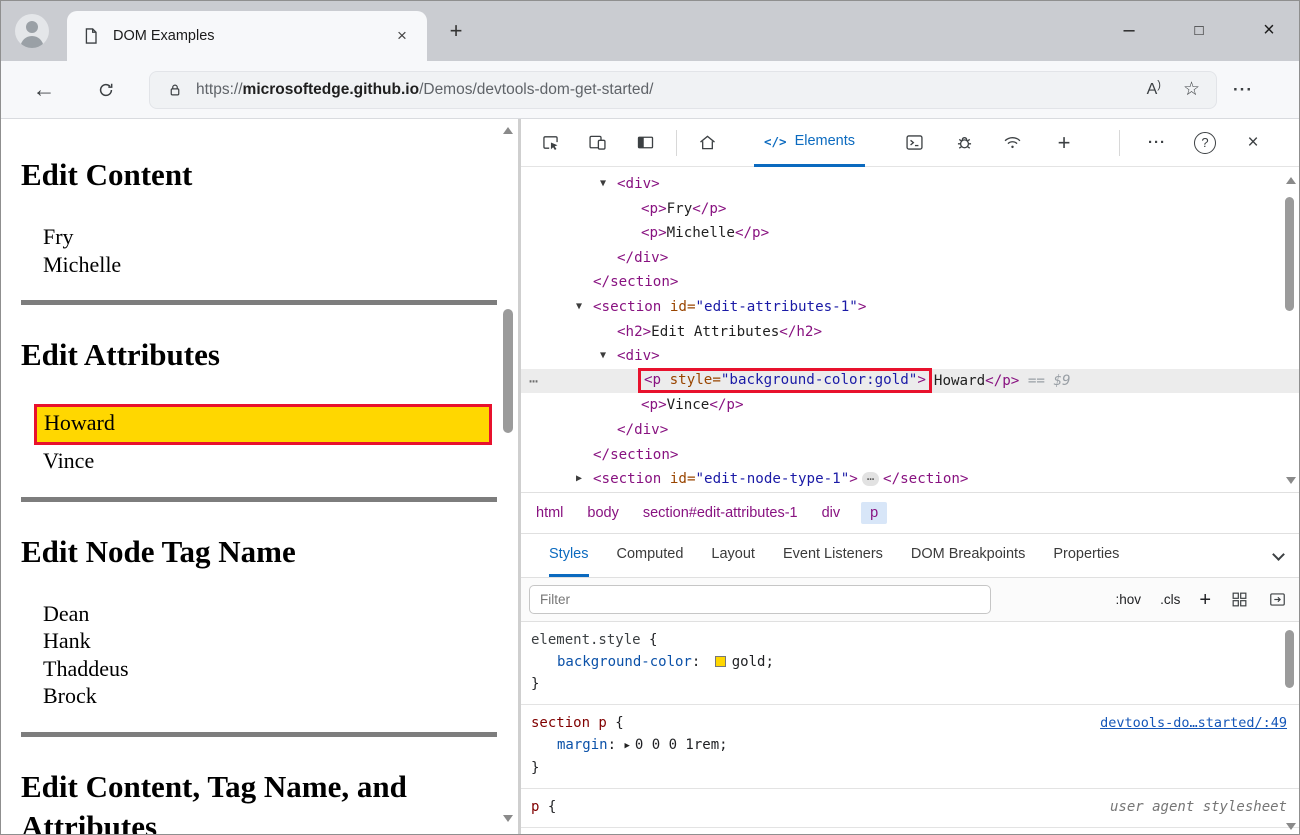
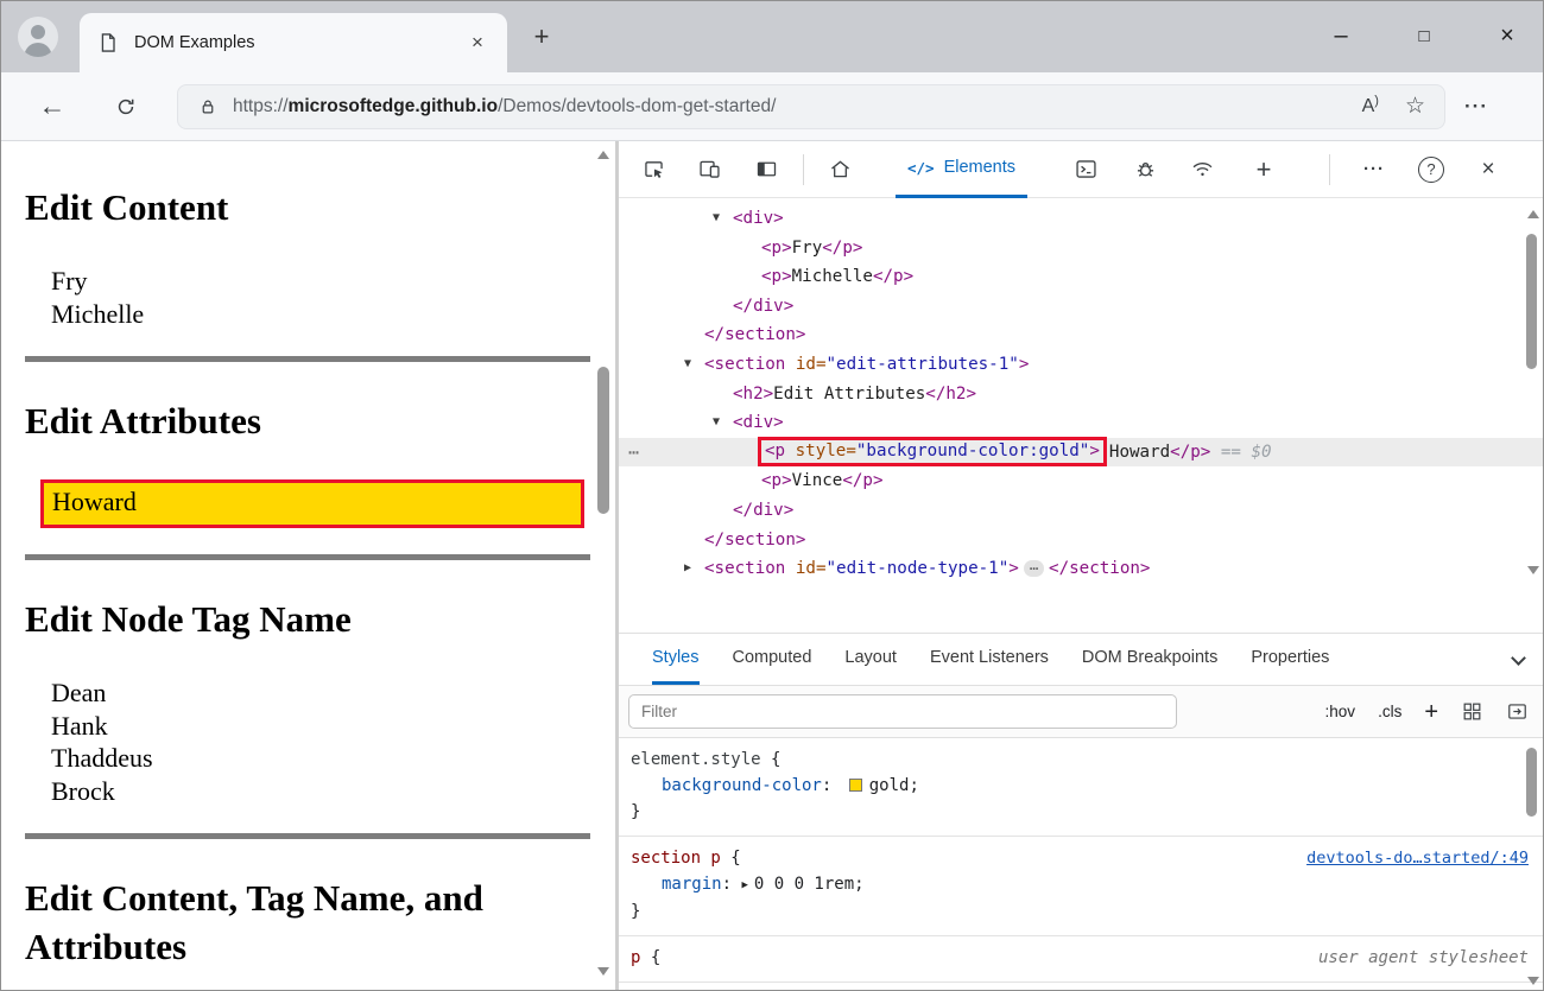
  DOM Examples
  ×
  +
  –
  □
  ×
  ←
  https://microsoftedge.github.io/Demos/devtools-dom-get-started/
  A
  )
  ☆
  ···
  Edit Content
  Fry
  Michelle
  Edit Attributes
  Howard
- Vince
  Edit Node Tag Name
  Dean
  Hank
  Thaddeus
  Brock
  Edit Content, Tag Name, and Attributes
  </>
  Elements
  +
  ···
  ?
  ×
  ▼
  <div>
  <p>Fry</p>
  <p>Michelle</p>
  </div>
  </section>
  ▼
  <section id="edit-attributes-1">
  <h2>Edit Attributes</h2>
  ▼
  <div>
  ⋯
- <p style="background-color:gold"> Howard</p> == $9
+ <p style="background-color:gold"> Howard</p> == $0
  <p>Vince</p>
  </div>
  </section>
  ▶
  <section id="edit-node-type-1"> ⋯ </section>
- html
- body
- section#edit-attributes-1
- div
- p
  Styles
  Computed
  Layout
  Event Listeners
  DOM Breakpoints
  Properties
  Filter
  :hov
  .cls
  +
  element.style {
  background-color: gold;
  }
  section p {
  devtools-do…started/:49
  margin: ▶ 0 0 0 1rem;
  }
  p {
  user agent stylesheet
